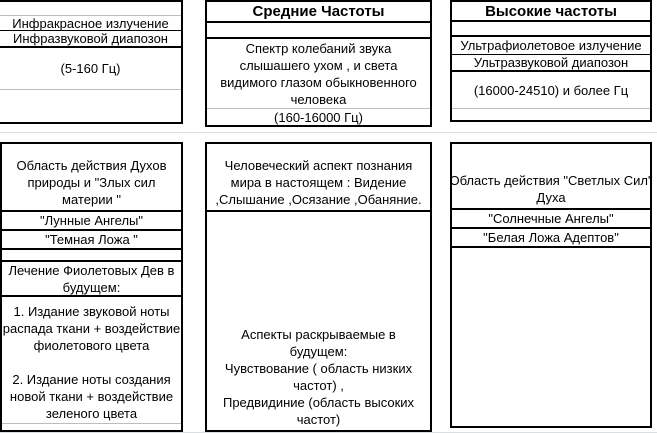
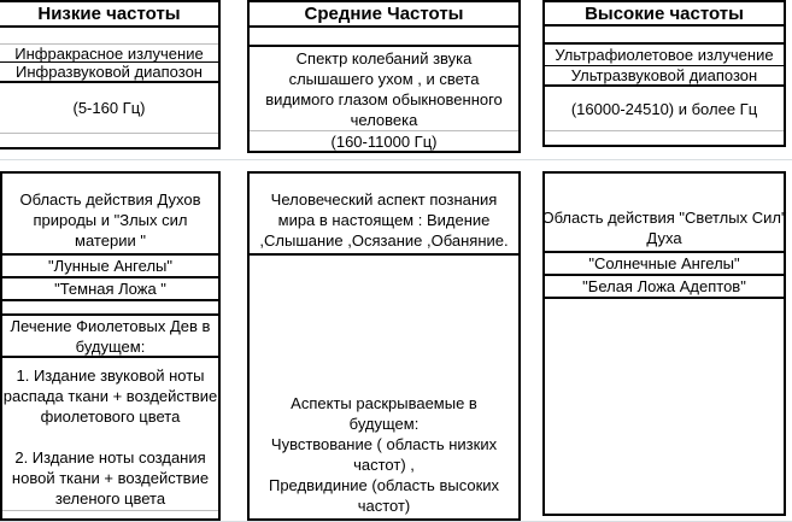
+ Низкие частоты
  Инфракрасное излучение
  Инфразвуковой диапозон
  (5-160 Гц)
  Средние Частоты
  Спектр колебаний звука
  слышашего ухом , и света
  видимого глазом обыкновенного
  человека
- (160-16000 Гц)
+ (160-11000 Гц)
  Высокие частоты
  Ультрафиолетовое излучение
  Ультразвуковой диапозон
  (16000-24510) и более Гц
  Область действия Духов
  природы и "Злых сил
  материи "
  "Лунные Ангелы"
  "Темная Ложа "
  Лечение Фиолетовых Дев в
  будущем:
  1. Издание звуковой ноты
  распада ткани + воздействие
  фиолетового цвета
  2. Издание ноты создания
  новой ткани + воздействие
  зеленого цвета
  Человеческий аспект познания
  мира в настоящем : Видение
  ,Слышание ,Осязание ,Обаняние.
  Аспекты раскрываемые в
  будущем:
  Чувствование ( область низких
  частот) ,
  Предвидиние (область высоких
  частот)
  Область действия "Светлых Сил"
  Духа
  "Солнечные Ангелы"
  "Белая Ложа Адептов"
